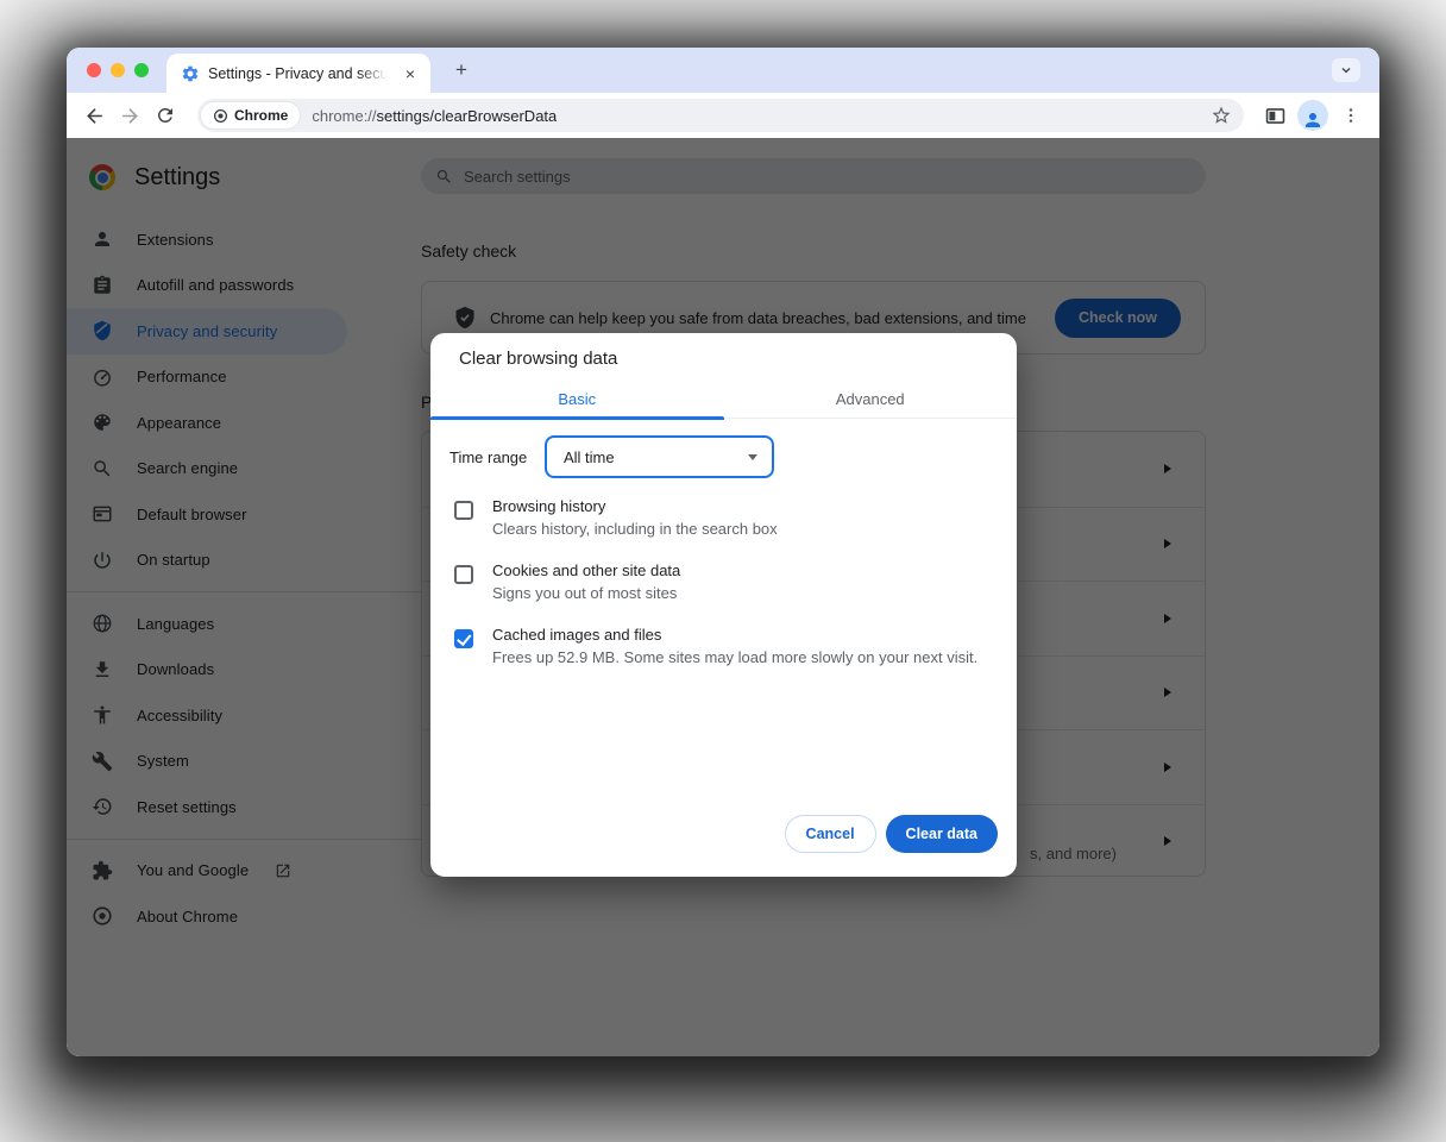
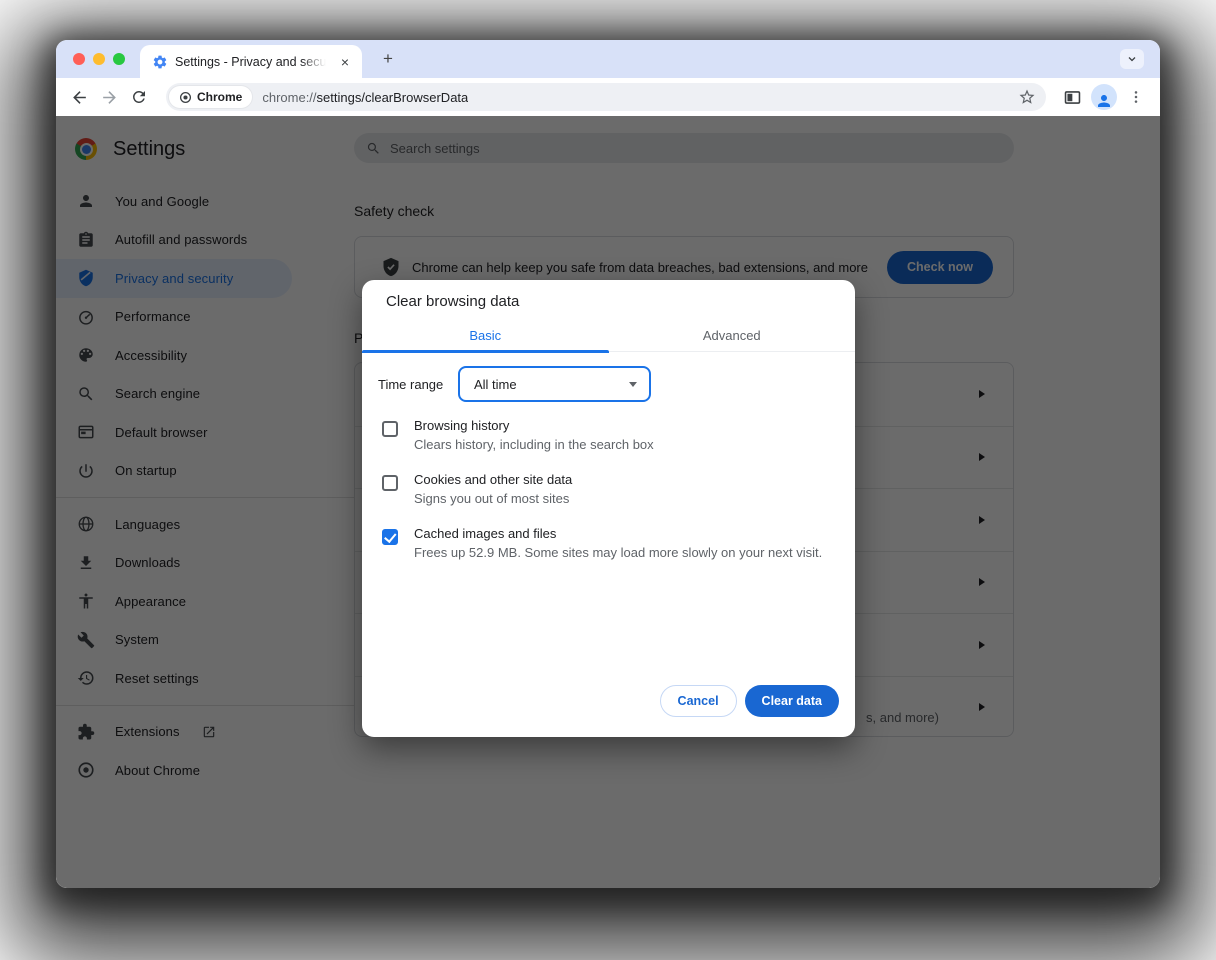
  Settings - Privacy and secur
  ×
  +
  Chrome
  chrome://settings/clearBrowserData
  Settings
- Extensions
+ You and Google
  Autofill and passwords
  Privacy and security
  Performance
- Appearance
+ Accessibility
  Search engine
  Default browser
  On startup
  Languages
  Downloads
- Accessibility
+ Appearance
  System
  Reset settings
- You and Google
+ Extensions
  About Chrome
  Search settings
  Safety check
- Chrome can help keep you safe from data breaches, bad extensions, and time
+ Chrome can help keep you safe from data breaches, bad extensions, and more
  Check now
  s, and more)
  Clear browsing data
  Basic
  Advanced
  Time range
  All time
  Browsing history
  Clears history, including in the search box
  Cookies and other site data
  Signs you out of most sites
  Cached images and files
  Frees up 52.9 MB. Some sites may load more slowly on your next visit.
  Cancel
  Clear data
